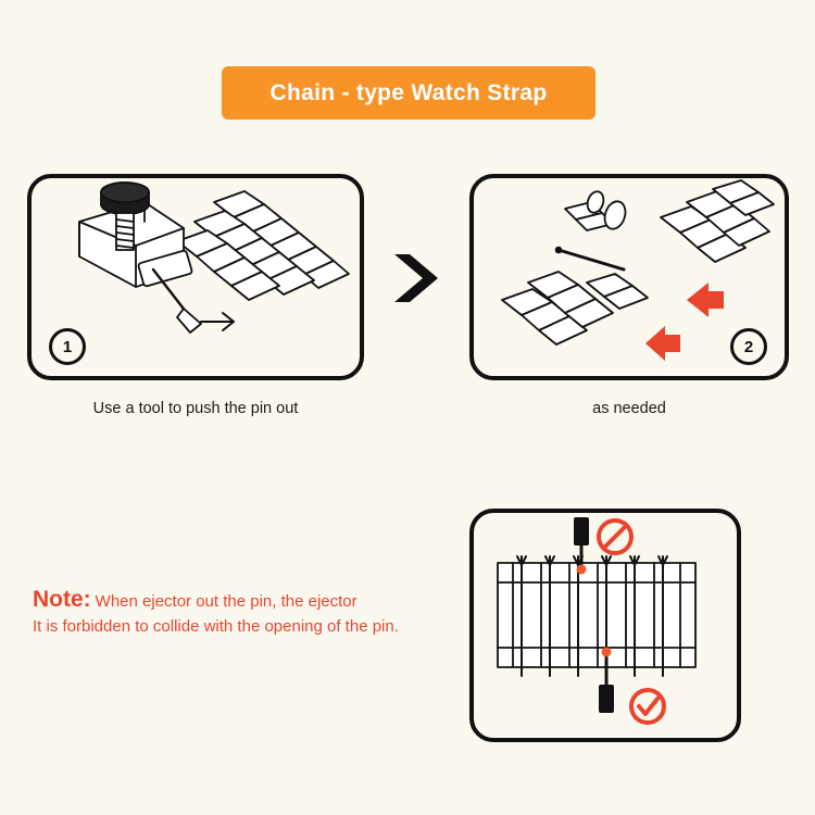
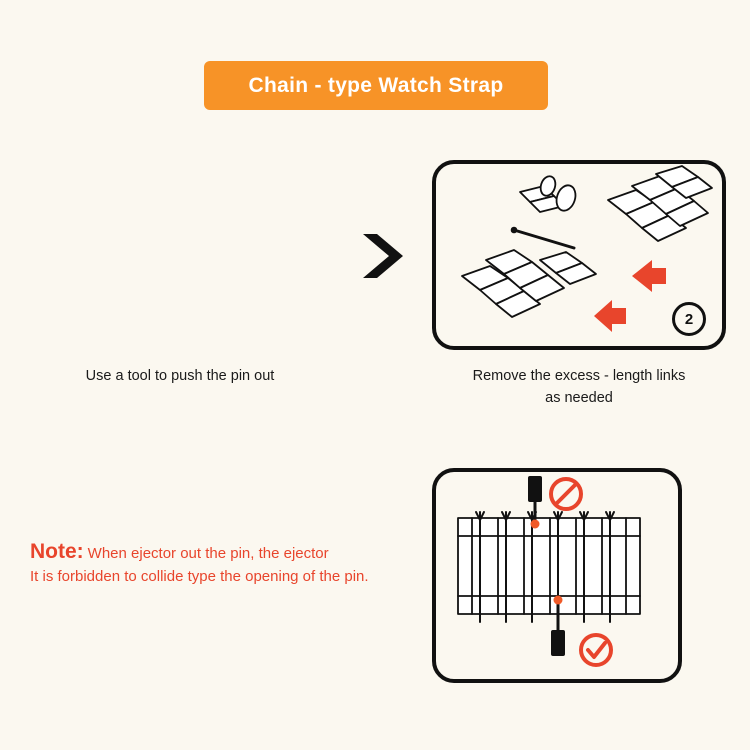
  Chain - type Watch Strap
- 1
  Use a tool to push the pin out
  2
+ Remove the excess - length links
  as needed
  Note: When ejector out the pin, the ejector
- It is forbidden to collide with the opening of the pin.
+ It is forbidden to collide type the opening of the pin.
